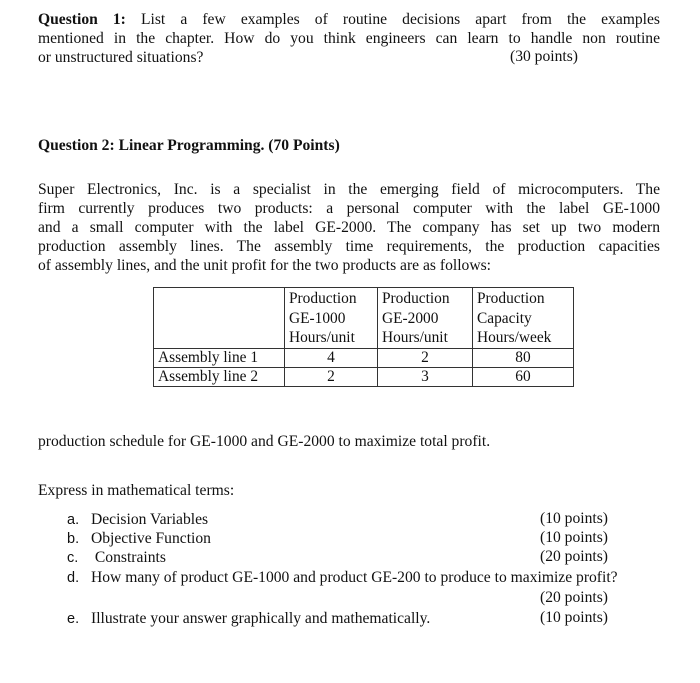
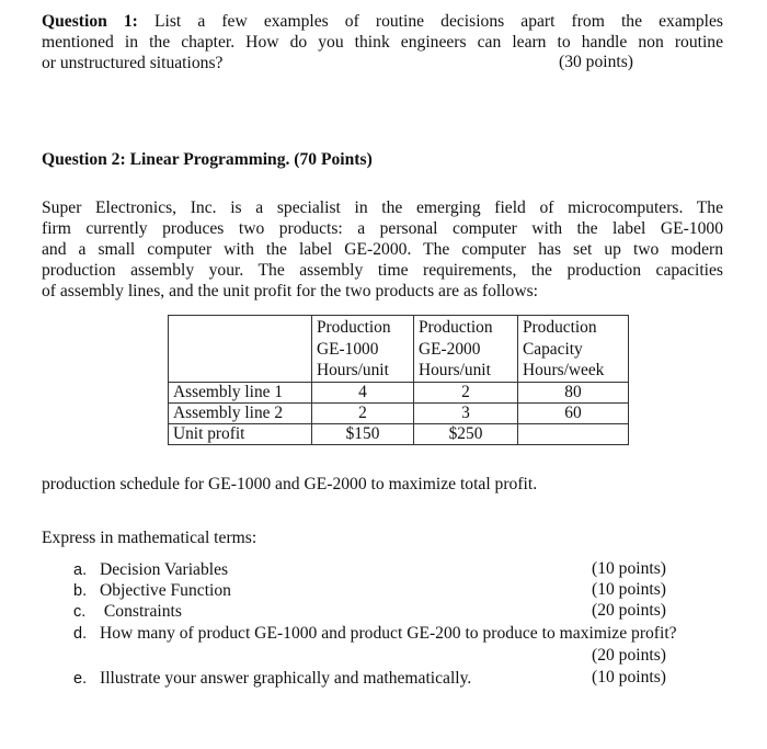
  Question 1: List a few examples of routine decisions apart from the examples
  mentioned in the chapter. How do you think engineers can learn to handle non routine
  or unstructured situations?
  (30 points)
  Question 2: Linear Programming. (70 Points)
  Super Electronics, Inc. is a specialist in the emerging field of microcomputers. The
  firm currently produces two products: a personal computer with the label GE-1000
- and a small computer with the label GE-2000. The company has set up two modern
+ and a small computer with the label GE-2000. The computer has set up two modern
- production assembly lines. The assembly time requirements, the production capacities
+ production assembly your. The assembly time requirements, the production capacities
  of assembly lines, and the unit profit for the two products are as follows:
  	Production GE-1000 Hours/unit	Production GE-2000 Hours/unit	Production Capacity Hours/week
  Assembly line 1	4	2	80
  Assembly line 2	2	3	60
+ Unit profit	$150	$250
  production schedule for GE-1000 and GE-2000 to maximize total profit.
  Express in mathematical terms:
  a. Decision Variables
  (10 points)
  b. Objective Function
  (10 points)
  c. Constraints
  (20 points)
  d. How many of product GE-1000 and product GE-200 to produce to maximize profit?
  (20 points)
  e. Illustrate your answer graphically and mathematically.
  (10 points)
